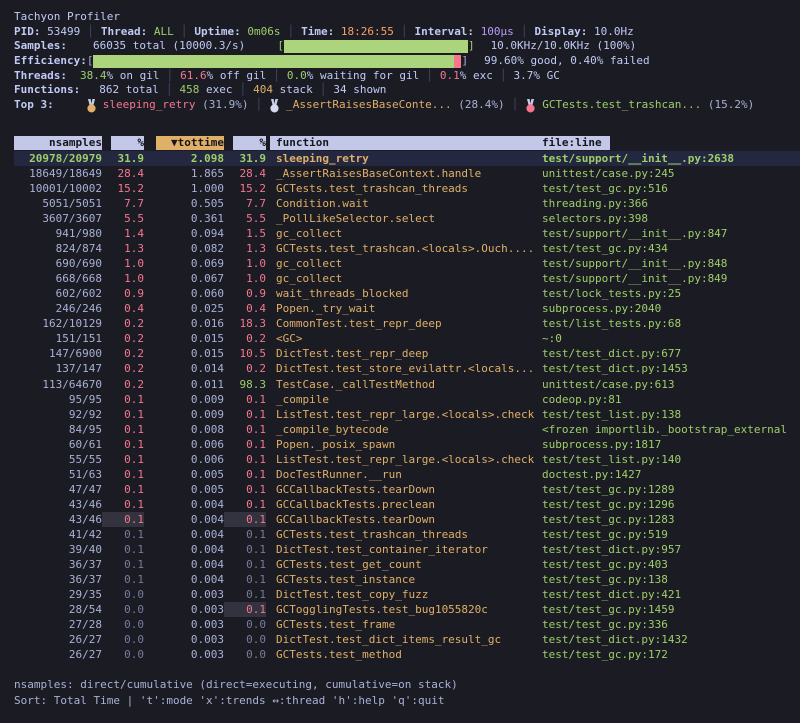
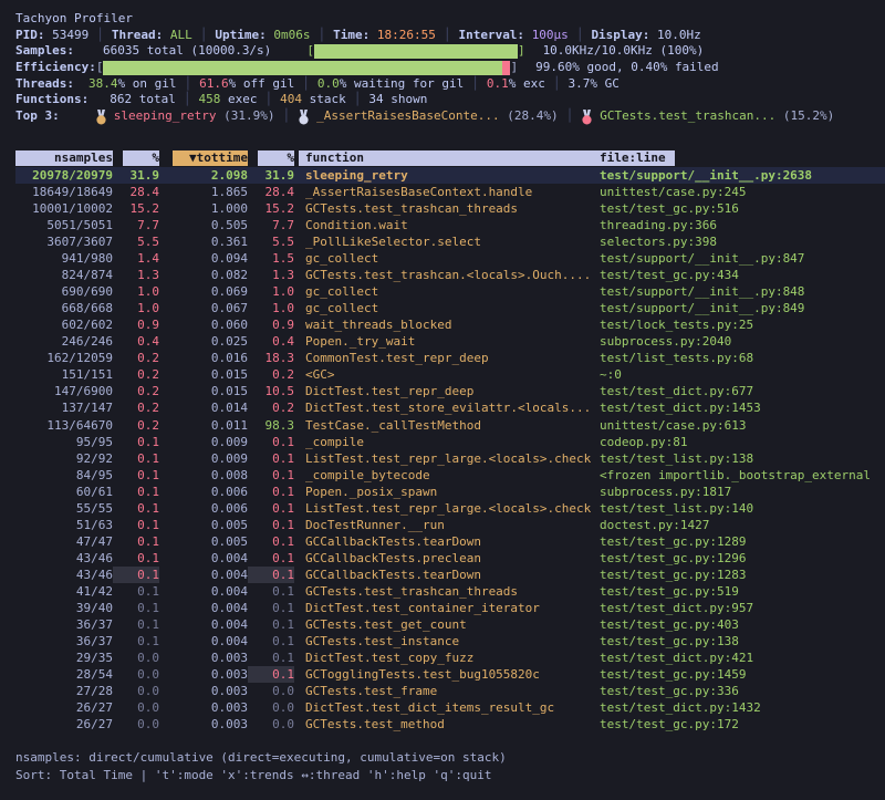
  Tachyon Profiler
  PID:
  53499
  │
  Thread:
  ALL
  │
  Uptime:
  0m06s
  │
  Time:
  18:26:55
  │
  Interval:
  100μs
  │
  Display:
  10.0Hz
  Samples:
  66035 total (10000.3/s)
  [
  ]
  10.0KHz/10.0KHz (100%)
  Efficiency:
  [
  ]
  99.60% good, 0.40% failed
  Threads:
  38.4
  % on gil
  │
  61.6
  % off gil
  │
  0.0
  % waiting for gil
  │
  0.1
  % exc
  │
  3.7
  % GC
  Functions:
  862
  total
  │
  458
  exec
  │
  404
  stack
  │
  34
  shown
  Top 3:
  sleeping_retry
  (31.9%)
  │
  _AssertRaisesBaseConte...
  (28.4%)
  │
  GCTests.test_trashcan...
  (15.2%)
  nsamples
  %
  ▼tottime
  %
  function
  file:line
  20978/20979
  31.9
  2.098
  31.9
  sleeping_retry
  test/support/__init__.py:2638
  18649/18649
  28.4
  1.865
  28.4
  _AssertRaisesBaseContext.handle
  unittest/case.py:245
  10001/10002
  15.2
  1.000
  15.2
  GCTests.test_trashcan_threads
  test/test_gc.py:516
  5051/5051
  7.7
  0.505
  7.7
  Condition.wait
  threading.py:366
  3607/3607
  5.5
  0.361
  5.5
  _PollLikeSelector.select
  selectors.py:398
  941/980
  1.4
  0.094
  1.5
  gc_collect
  test/support/__init__.py:847
  824/874
  1.3
  0.082
  1.3
  GCTests.test_trashcan.<locals>.Ouch....
  test/test_gc.py:434
  690/690
  1.0
  0.069
  1.0
  gc_collect
  test/support/__init__.py:848
  668/668
  1.0
  0.067
  1.0
  gc_collect
  test/support/__init__.py:849
  602/602
  0.9
  0.060
  0.9
  wait_threads_blocked
  test/lock_tests.py:25
  246/246
  0.4
  0.025
  0.4
  Popen._try_wait
  subprocess.py:2040
- 162/10129
+ 162/12059
  0.2
  0.016
  18.3
  CommonTest.test_repr_deep
  test/list_tests.py:68
  151/151
  0.2
  0.015
  0.2
  <GC>
  ~:0
  147/6900
  0.2
  0.015
  10.5
  DictTest.test_repr_deep
  test/test_dict.py:677
  137/147
  0.2
  0.014
  0.2
  DictTest.test_store_evilattr.<locals...
  test/test_dict.py:1453
  113/64670
  0.2
  0.011
  98.3
  TestCase._callTestMethod
  unittest/case.py:613
  95/95
  0.1
  0.009
  0.1
  _compile
  codeop.py:81
  92/92
  0.1
  0.009
  0.1
  ListTest.test_repr_large.<locals>.check
  test/test_list.py:138
  84/95
  0.1
  0.008
  0.1
  _compile_bytecode
  <frozen importlib._bootstrap_external
  60/61
  0.1
  0.006
  0.1
  Popen._posix_spawn
  subprocess.py:1817
  55/55
  0.1
  0.006
  0.1
  ListTest.test_repr_large.<locals>.check
  test/test_list.py:140
  51/63
  0.1
  0.005
  0.1
  DocTestRunner.__run
  doctest.py:1427
  47/47
  0.1
  0.005
  0.1
  GCCallbackTests.tearDown
  test/test_gc.py:1289
  43/46
  0.1
  0.004
  0.1
  GCCallbackTests.preclean
  test/test_gc.py:1296
  43/46
  0.1
  0.004
  0.1
  GCCallbackTests.tearDown
  test/test_gc.py:1283
  41/42
  0.1
  0.004
  0.1
  GCTests.test_trashcan_threads
  test/test_gc.py:519
  39/40
  0.1
  0.004
  0.1
  DictTest.test_container_iterator
  test/test_dict.py:957
  36/37
  0.1
  0.004
  0.1
  GCTests.test_get_count
  test/test_gc.py:403
  36/37
  0.1
  0.004
  0.1
  GCTests.test_instance
  test/test_gc.py:138
  29/35
  0.0
  0.003
  0.1
  DictTest.test_copy_fuzz
  test/test_dict.py:421
  28/54
  0.0
  0.003
  0.1
  GCTogglingTests.test_bug1055820c
  test/test_gc.py:1459
  27/28
  0.0
  0.003
  0.0
  GCTests.test_frame
  test/test_gc.py:336
  26/27
  0.0
  0.003
  0.0
  DictTest.test_dict_items_result_gc
  test/test_dict.py:1432
  26/27
  0.0
  0.003
  0.0
  GCTests.test_method
  test/test_gc.py:172
  nsamples: direct/cumulative (direct=executing, cumulative=on stack)
  Sort: Total Time | 't':mode 'x':trends ↔:thread 'h':help 'q':quit
